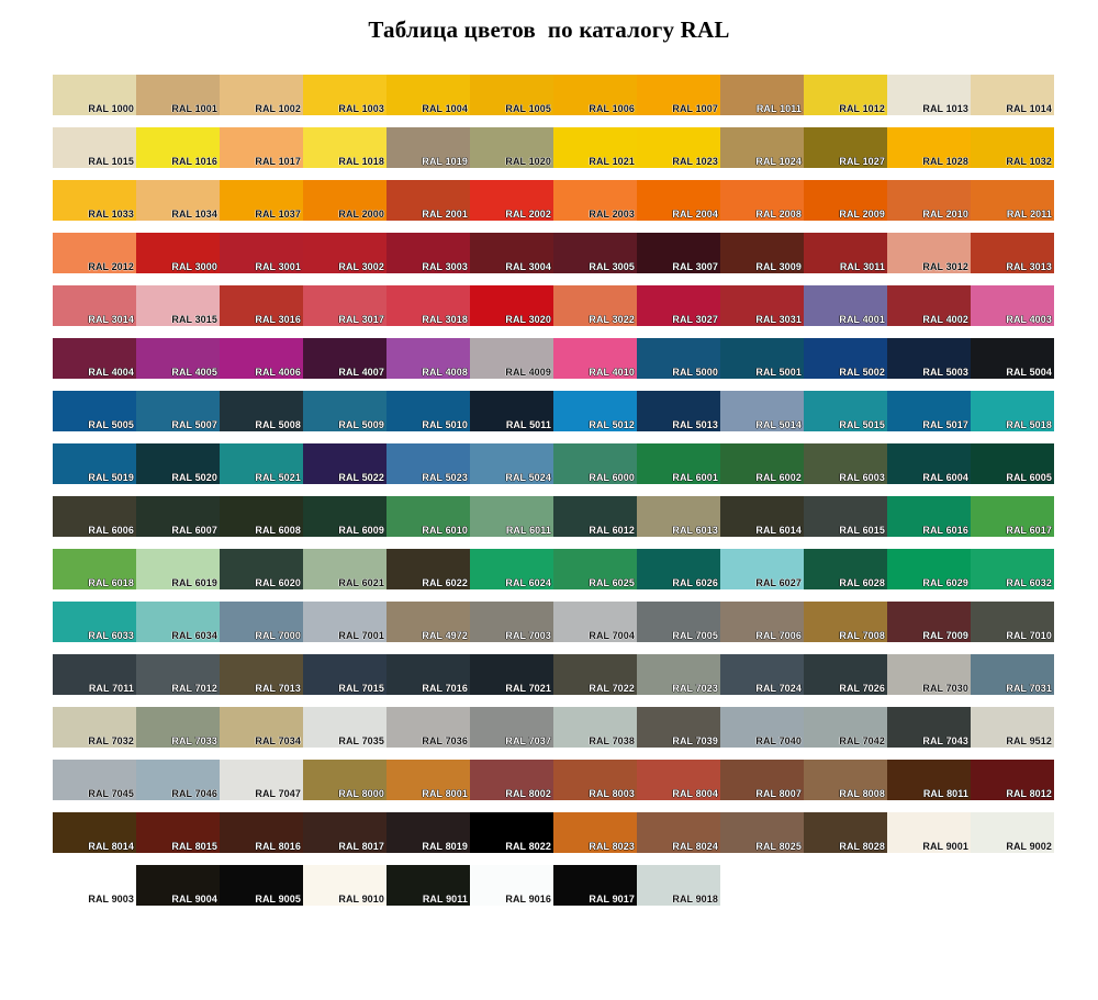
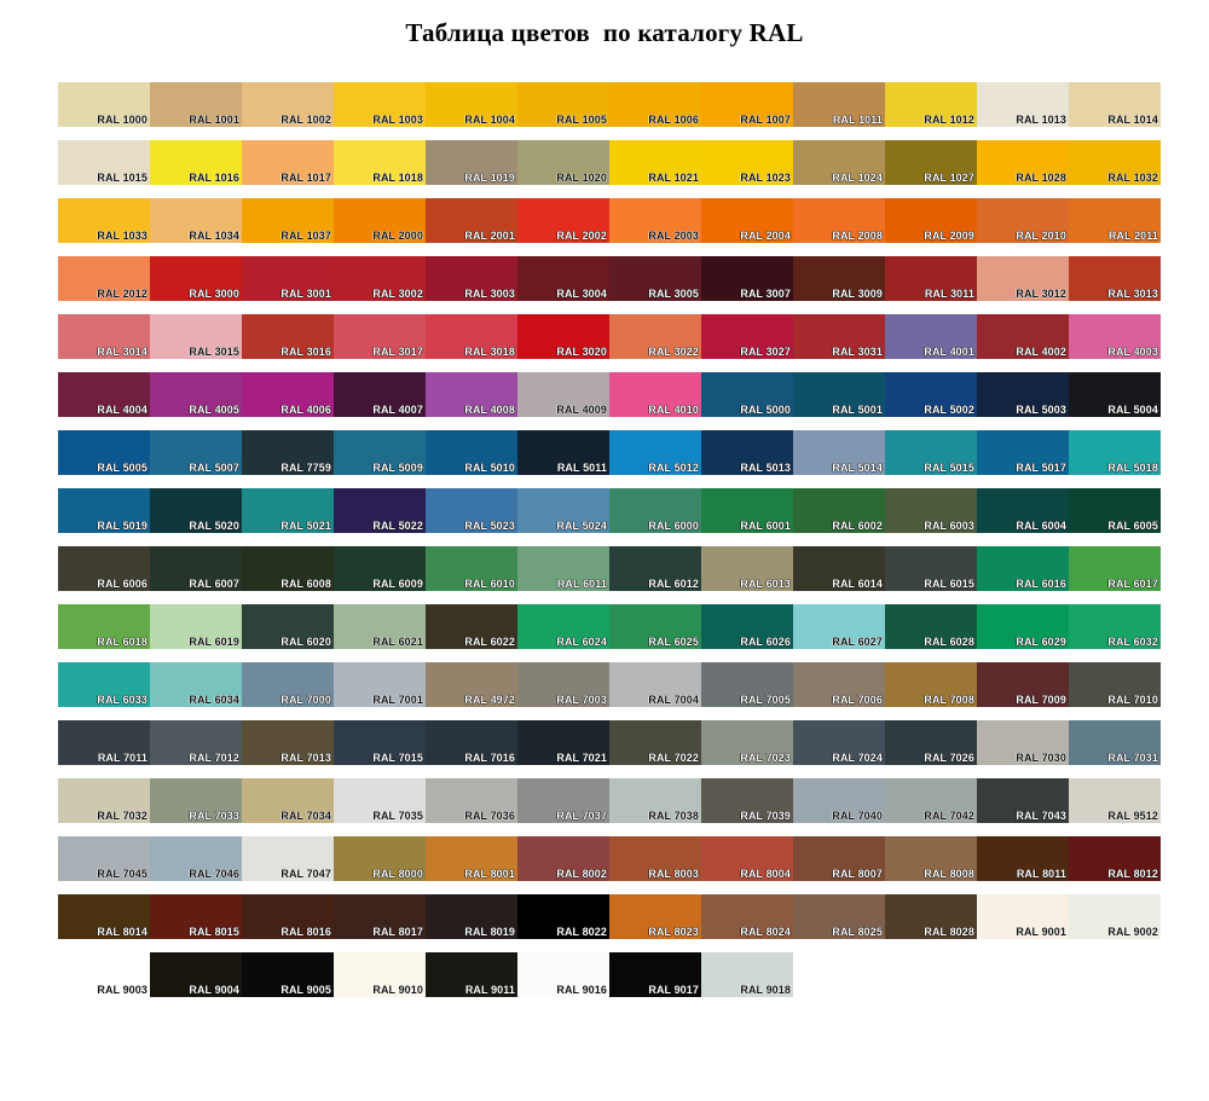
  Таблица цветов по каталогу RAL
  RAL 1000
  RAL 1001
  RAL 1002
  RAL 1003
  RAL 1004
  RAL 1005
  RAL 1006
  RAL 1007
  RAL 1011
  RAL 1012
  RAL 1013
  RAL 1014
  RAL 1015
  RAL 1016
  RAL 1017
  RAL 1018
  RAL 1019
  RAL 1020
  RAL 1021
  RAL 1023
  RAL 1024
  RAL 1027
  RAL 1028
  RAL 1032
  RAL 1033
  RAL 1034
  RAL 1037
  RAL 2000
  RAL 2001
  RAL 2002
  RAL 2003
  RAL 2004
  RAL 2008
  RAL 2009
  RAL 2010
  RAL 2011
  RAL 2012
  RAL 3000
  RAL 3001
  RAL 3002
  RAL 3003
  RAL 3004
  RAL 3005
  RAL 3007
  RAL 3009
  RAL 3011
  RAL 3012
  RAL 3013
  RAL 3014
  RAL 3015
  RAL 3016
  RAL 3017
  RAL 3018
  RAL 3020
  RAL 3022
  RAL 3027
  RAL 3031
  RAL 4001
  RAL 4002
  RAL 4003
  RAL 4004
  RAL 4005
  RAL 4006
  RAL 4007
  RAL 4008
  RAL 4009
  RAL 4010
  RAL 5000
  RAL 5001
  RAL 5002
  RAL 5003
  RAL 5004
  RAL 5005
  RAL 5007
- RAL 5008
+ RAL 7759
  RAL 5009
  RAL 5010
  RAL 5011
  RAL 5012
  RAL 5013
  RAL 5014
  RAL 5015
  RAL 5017
  RAL 5018
  RAL 5019
  RAL 5020
  RAL 5021
  RAL 5022
  RAL 5023
  RAL 5024
  RAL 6000
  RAL 6001
  RAL 6002
  RAL 6003
  RAL 6004
  RAL 6005
  RAL 6006
  RAL 6007
  RAL 6008
  RAL 6009
  RAL 6010
  RAL 6011
  RAL 6012
  RAL 6013
  RAL 6014
  RAL 6015
  RAL 6016
  RAL 6017
  RAL 6018
  RAL 6019
  RAL 6020
  RAL 6021
  RAL 6022
  RAL 6024
  RAL 6025
  RAL 6026
  RAL 6027
  RAL 6028
  RAL 6029
  RAL 6032
  RAL 6033
  RAL 6034
  RAL 7000
  RAL 7001
  RAL 4972
  RAL 7003
  RAL 7004
  RAL 7005
  RAL 7006
  RAL 7008
  RAL 7009
  RAL 7010
  RAL 7011
  RAL 7012
  RAL 7013
  RAL 7015
  RAL 7016
  RAL 7021
  RAL 7022
  RAL 7023
  RAL 7024
  RAL 7026
  RAL 7030
  RAL 7031
  RAL 7032
  RAL 7033
  RAL 7034
  RAL 7035
  RAL 7036
  RAL 7037
  RAL 7038
  RAL 7039
  RAL 7040
  RAL 7042
  RAL 7043
  RAL 9512
  RAL 7045
  RAL 7046
  RAL 7047
  RAL 8000
  RAL 8001
  RAL 8002
  RAL 8003
  RAL 8004
  RAL 8007
  RAL 8008
  RAL 8011
  RAL 8012
  RAL 8014
  RAL 8015
  RAL 8016
  RAL 8017
  RAL 8019
  RAL 8022
  RAL 8023
  RAL 8024
  RAL 8025
  RAL 8028
  RAL 9001
  RAL 9002
  RAL 9003
  RAL 9004
  RAL 9005
  RAL 9010
  RAL 9011
  RAL 9016
  RAL 9017
  RAL 9018
